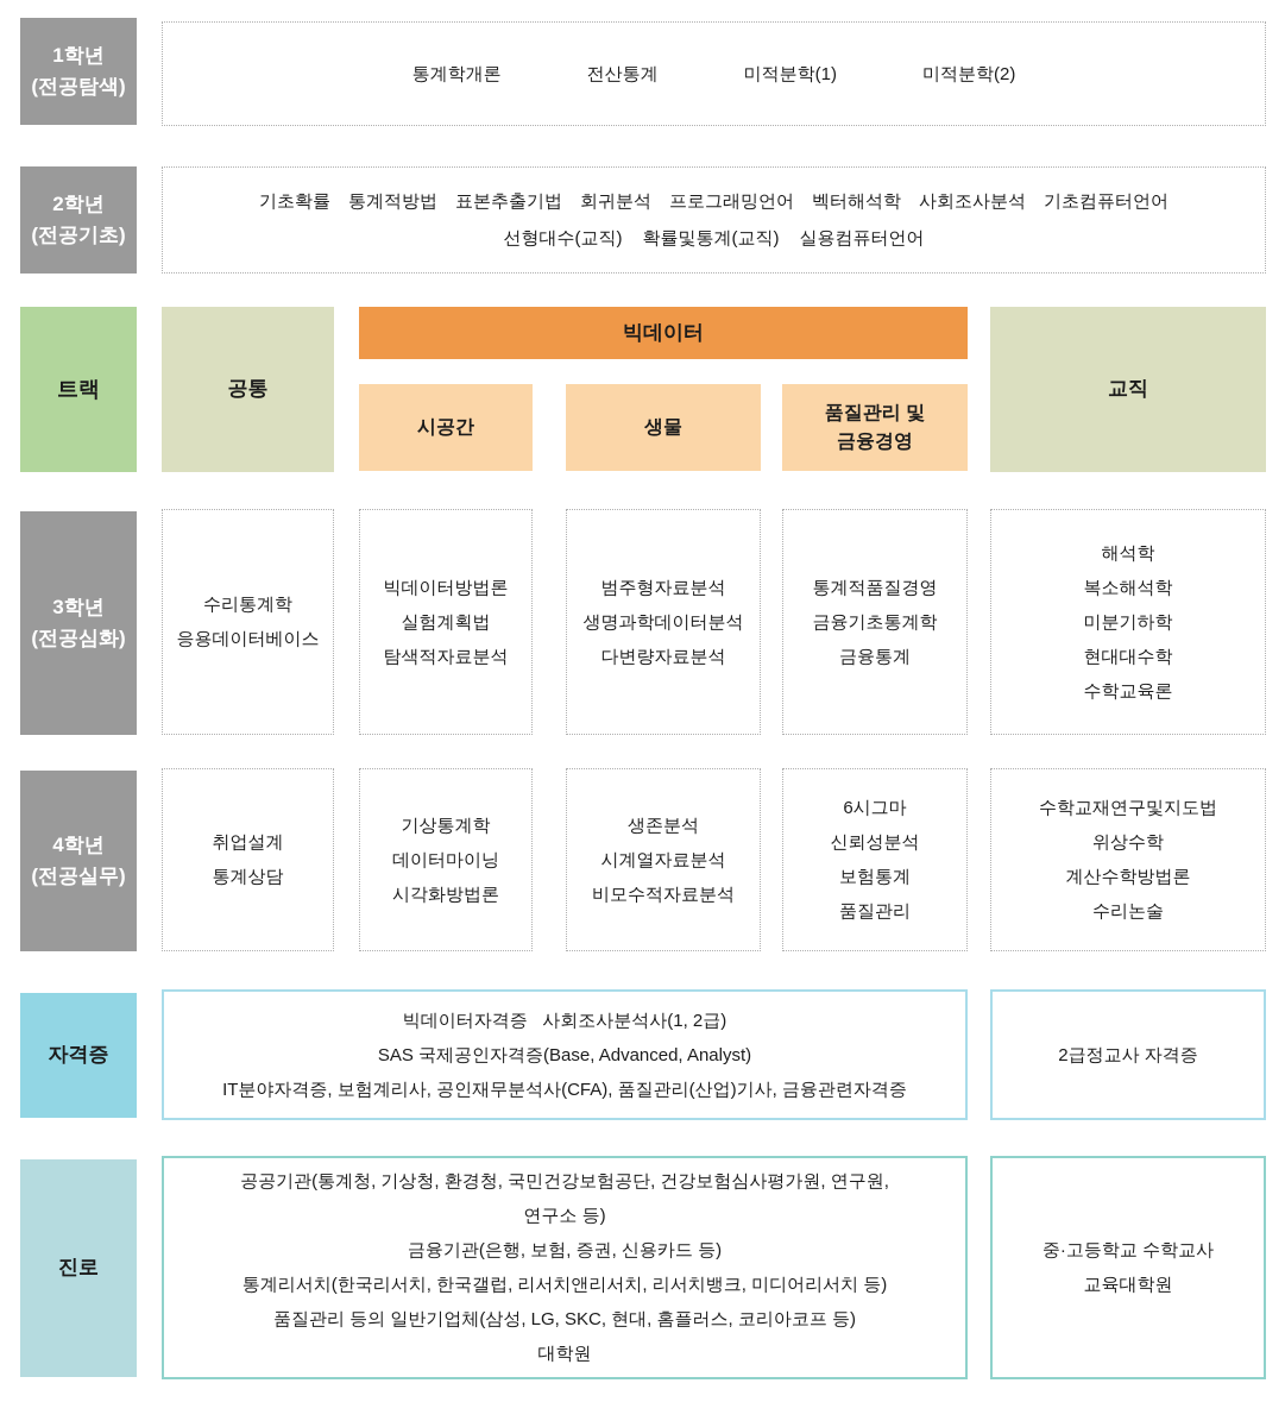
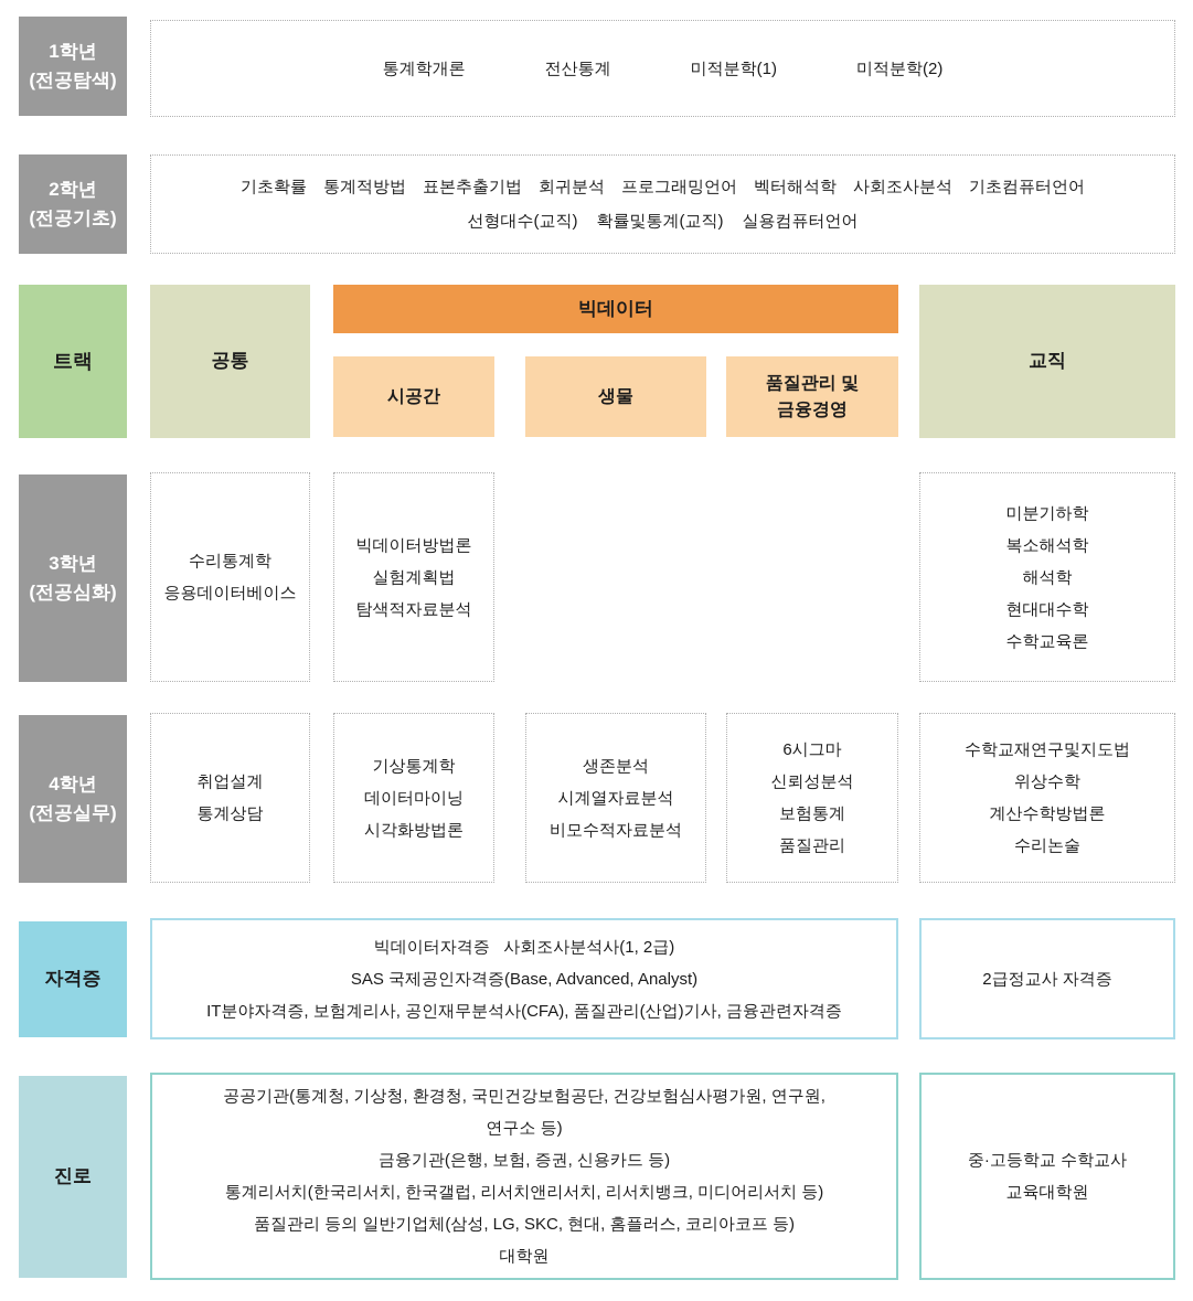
  1학년
  (전공탐색)
  통계학개론
  전산통계
  미적분학(1)
  미적분학(2)
  2학년
  (전공기초)
  기초확률
  통계적방법
  표본추출기법
  회귀분석
  프로그래밍언어
  벡터해석학
  사회조사분석
  기초컴퓨터언어
  선형대수(교직)
  확률및통계(교직)
  실용컴퓨터언어
  트랙
  공통
  빅데이터
  시공간
  생물
  품질관리 및
  금융경영
  교직
  3학년
  (전공심화)
  수리통계학
  응용데이터베이스
  빅데이터방법론
  실험계획법
  탐색적자료분석
- 범주형자료분석
- 생명과학데이터분석
- 다변량자료분석
- 통계적품질경영
- 금융기초통계학
- 금융통계
- 해석학
+ 미분기하학
  복소해석학
- 미분기하학
+ 해석학
  현대대수학
  수학교육론
  4학년
  (전공실무)
  취업설계
  통계상담
  기상통계학
  데이터마이닝
  시각화방법론
  생존분석
  시계열자료분석
  비모수적자료분석
  6시그마
  신뢰성분석
  보험통계
  품질관리
  수학교재연구및지도법
  위상수학
  계산수학방법론
  수리논술
  자격증
  빅데이터자격증 사회조사분석사(1, 2급)
  SAS 국제공인자격증(Base, Advanced, Analyst)
  IT분야자격증, 보험계리사, 공인재무분석사(CFA), 품질관리(산업)기사, 금융관련자격증
  2급정교사 자격증
  진로
  공공기관(통계청, 기상청, 환경청, 국민건강보험공단, 건강보험심사평가원, 연구원,
  연구소 등)
  금융기관(은행, 보험, 증권, 신용카드 등)
  통계리서치(한국리서치, 한국갤럽, 리서치앤리서치, 리서치뱅크, 미디어리서치 등)
  품질관리 등의 일반기업체(삼성, LG, SKC, 현대, 홈플러스, 코리아코프 등)
  대학원
  중·고등학교 수학교사
  교육대학원
